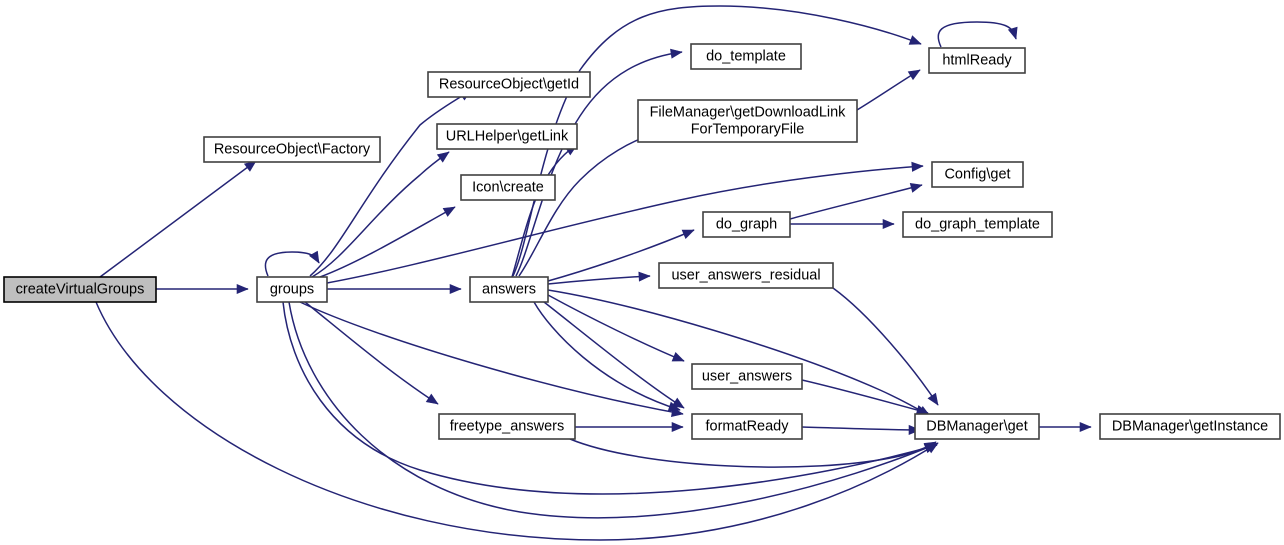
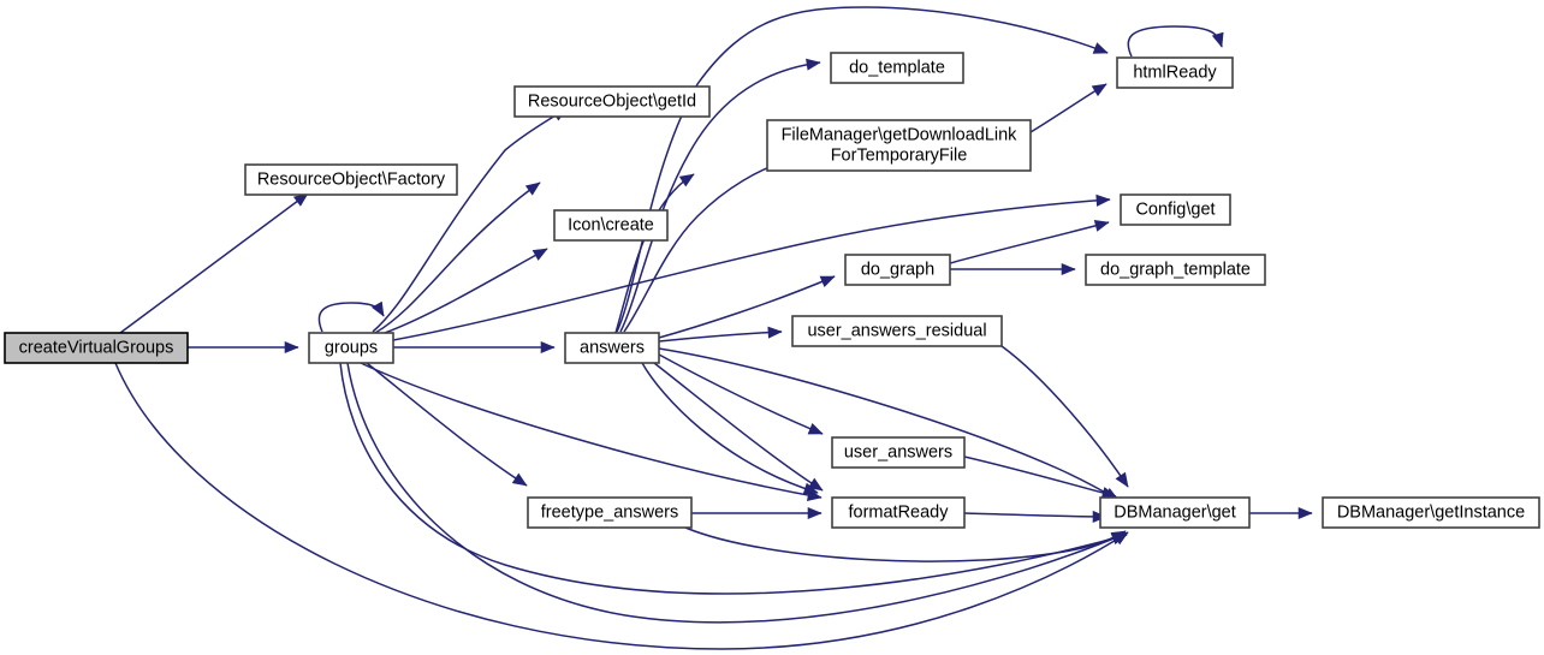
  createVirtualGroups
  ResourceObject\Factory
  groups
  ResourceObject\getId
- URLHelper\getLink
  Icon\create
  answers
  do_template
  FileManager\getDownloadLink ForTemporaryFile
  htmlReady
  Config\get
  do_graph
  do_graph_template
  user_answers_residual
  user_answers
  freetype_answers
  formatReady
  DBManager\get
  DBManager\getInstance
